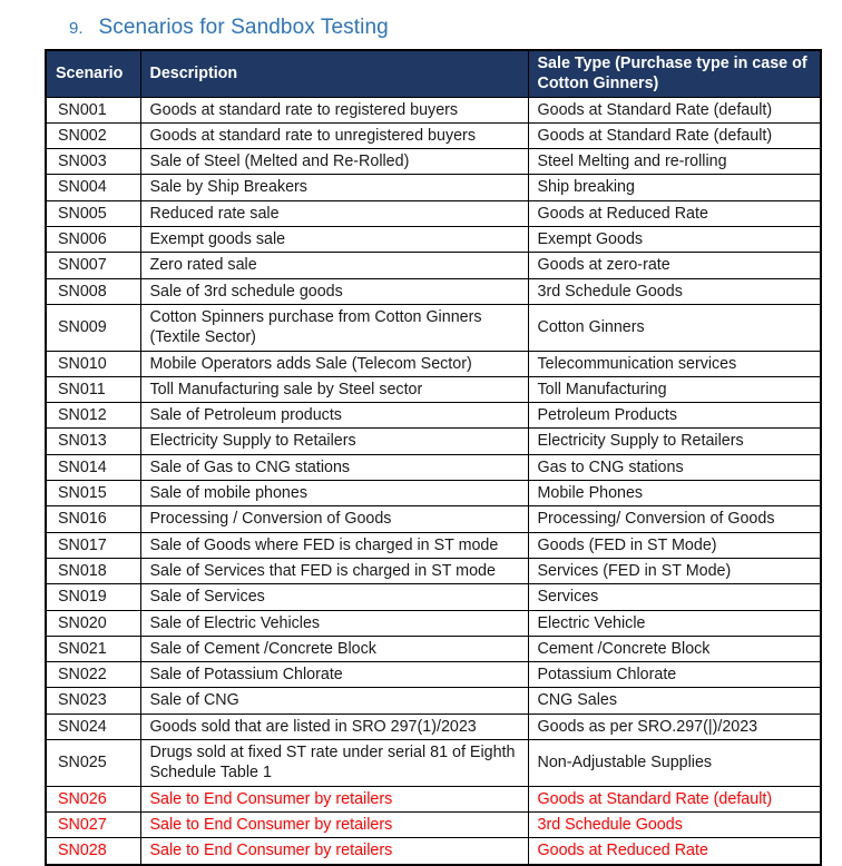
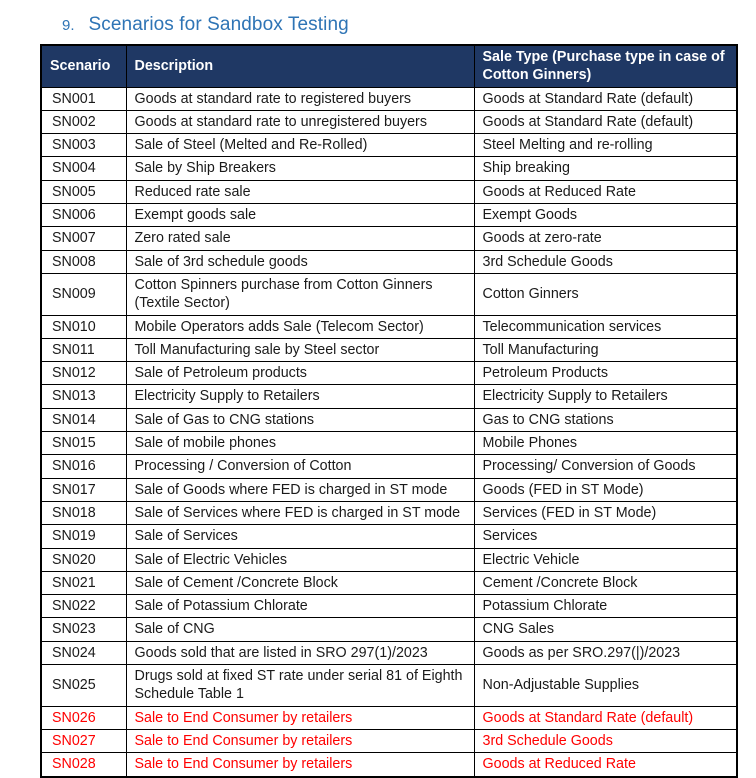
  9.
  Scenarios for Sandbox Testing
  Scenario	Description	Sale Type (Purchase type in case of Cotton Ginners)
  SN001	Goods at standard rate to registered buyers	Goods at Standard Rate (default)
  SN002	Goods at standard rate to unregistered buyers	Goods at Standard Rate (default)
  SN003	Sale of Steel (Melted and Re-Rolled)	Steel Melting and re-rolling
  SN004	Sale by Ship Breakers	Ship breaking
  SN005	Reduced rate sale	Goods at Reduced Rate
  SN006	Exempt goods sale	Exempt Goods
  SN007	Zero rated sale	Goods at zero-rate
  SN008	Sale of 3rd schedule goods	3rd Schedule Goods
  SN009	Cotton Spinners purchase from Cotton Ginners (Textile Sector)	Cotton Ginners
  SN010	Mobile Operators adds Sale (Telecom Sector)	Telecommunication services
  SN011	Toll Manufacturing sale by Steel sector	Toll Manufacturing
  SN012	Sale of Petroleum products	Petroleum Products
  SN013	Electricity Supply to Retailers	Electricity Supply to Retailers
  SN014	Sale of Gas to CNG stations	Gas to CNG stations
  SN015	Sale of mobile phones	Mobile Phones
- SN016	Processing / Conversion of Goods	Processing/ Conversion of Goods
+ SN016	Processing / Conversion of Cotton	Processing/ Conversion of Goods
  SN017	Sale of Goods where FED is charged in ST mode	Goods (FED in ST Mode)
- SN018	Sale of Services that FED is charged in ST mode	Services (FED in ST Mode)
+ SN018	Sale of Services where FED is charged in ST mode	Services (FED in ST Mode)
  SN019	Sale of Services	Services
  SN020	Sale of Electric Vehicles	Electric Vehicle
  SN021	Sale of Cement /Concrete Block	Cement /Concrete Block
  SN022	Sale of Potassium Chlorate	Potassium Chlorate
  SN023	Sale of CNG	CNG Sales
  SN024	Goods sold that are listed in SRO 297(1)/2023	Goods as per SRO.297(|)/2023
  SN025	Drugs sold at fixed ST rate under serial 81 of Eighth Schedule Table 1	Non-Adjustable Supplies
  SN026	Sale to End Consumer by retailers	Goods at Standard Rate (default)
  SN027	Sale to End Consumer by retailers	3rd Schedule Goods
  SN028	Sale to End Consumer by retailers	Goods at Reduced Rate
